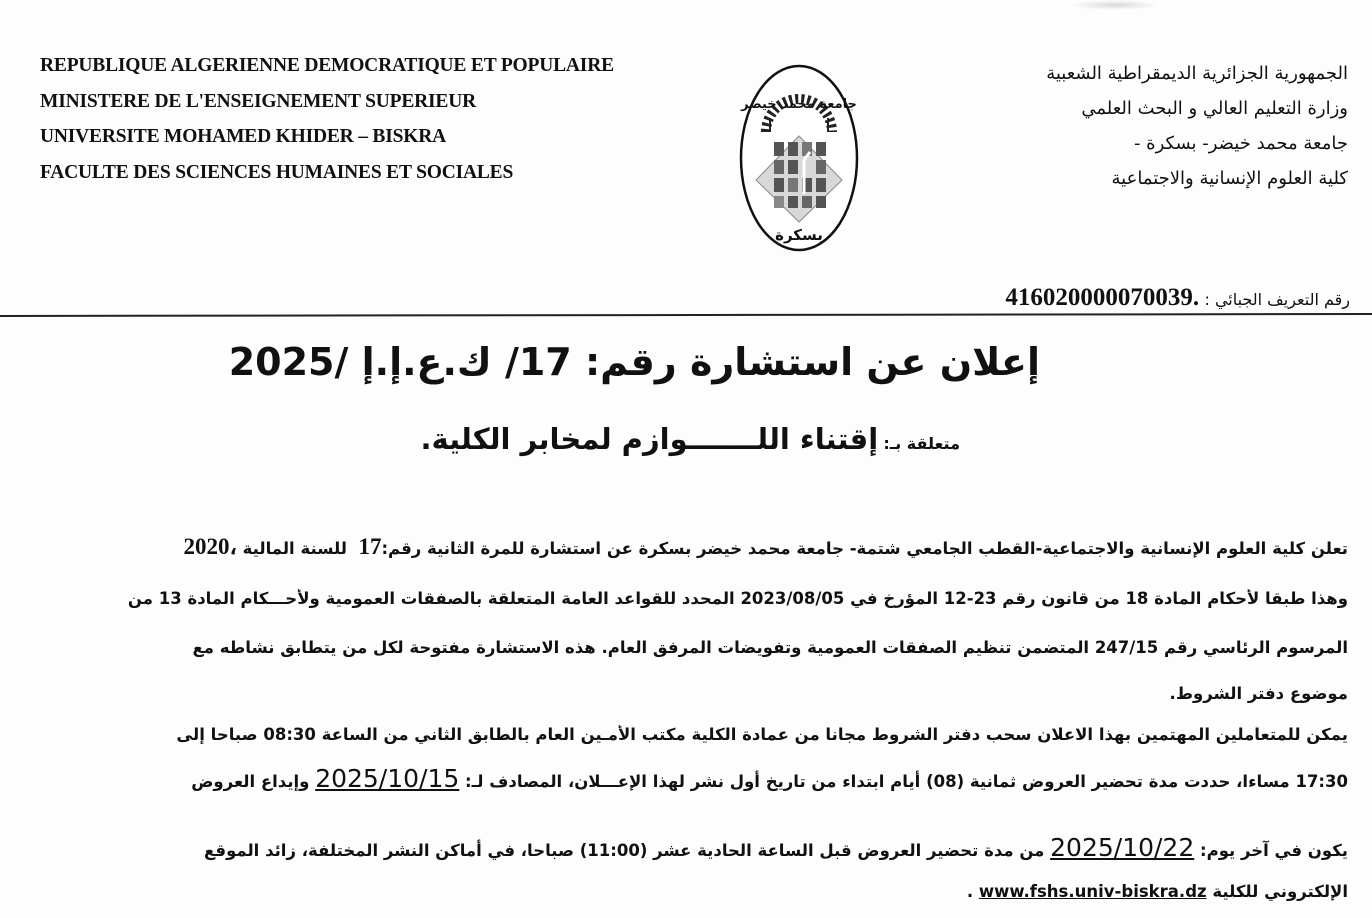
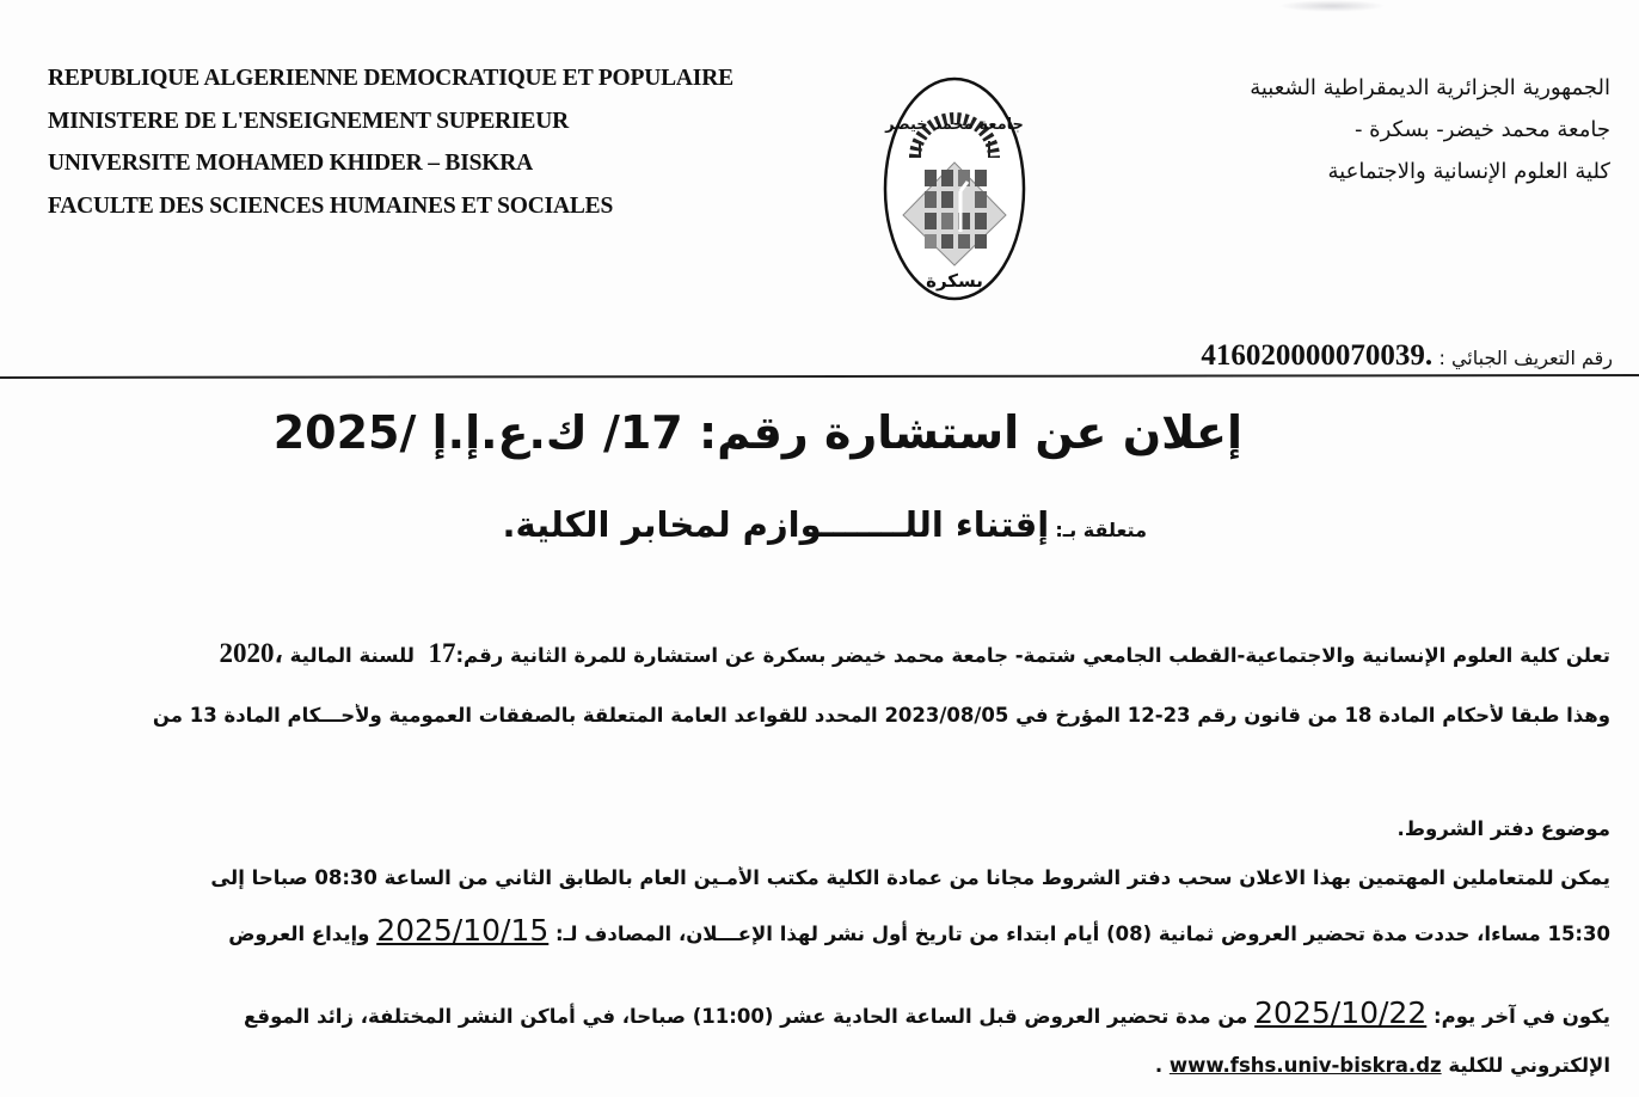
  REPUBLIQUE ALGERIENNE DEMOCRATIQUE ET POPULAIRE
  MINISTERE DE L'ENSEIGNEMENT SUPERIEUR
  UNIVERSITE MOHAMED KHIDER – BISKRA
  FACULTE DES SCIENCES HUMAINES ET SOCIALES
  جامعة محمد خيضر
  بسكرة
  الجمهورية الجزائرية الديمقراطية الشعبية
- وزارة التعليم العالي و البحث العلمي
  جامعة محمد خيضر- بسكرة -
  كلية العلوم الإنسانية والاجتماعية
  رقم التعريف الجبائي : 416020000070039.
  إعلان عن استشارة رقم: 17/ ك.ع.إ.إ /2025
  متعلقة بـ: إقتناء اللـــــــوازم لمخابر الكلية.
  تعلن كلية العلوم الإنسانية والاجتماعية-القطب الجامعي شتمة- جامعة محمد خيضر بسكرة عن استشارة للمرة الثانية رقم:17 للسنة المالية 2020،
  وهذا طبقا لأحكام المادة 18 من قانون رقم 23-12 المؤرخ في 2023/08/05 المحدد للقواعد العامة المتعلقة بالصفقات العمومية ولأحـــكام المادة 13 من
- المرسوم الرئاسي رقم 247/15 المتضمن تنظيم الصفقات العمومية وتفويضات المرفق العام. هذه الاستشارة مفتوحة لكل من يتطابق نشاطه مع
  موضوع دفتر الشروط.
  يمكن للمتعاملين المهتمين بهذا الاعلان سحب دفتر الشروط مجانا من عمادة الكلية مكتب الأمـين العام بالطابق الثاني من الساعة 08:30 صباحا إلى
- 17:30 مساءا، حددت مدة تحضير العروض ثمانية (08) أيام ابتداء من تاريخ أول نشر لهذا الإعـــلان، المصادف لـ: 2025/10/15 وإيداع العروض
+ 15:30 مساءا، حددت مدة تحضير العروض ثمانية (08) أيام ابتداء من تاريخ أول نشر لهذا الإعـــلان، المصادف لـ: 2025/10/15 وإيداع العروض
  يكون في آخر يوم: 2025/10/22 من مدة تحضير العروض قبل الساعة الحادية عشر (11:00) صباحا، في أماكن النشر المختلفة، زائد الموقع
  الإلكتروني للكلية www.fshs.univ-biskra.dz .
